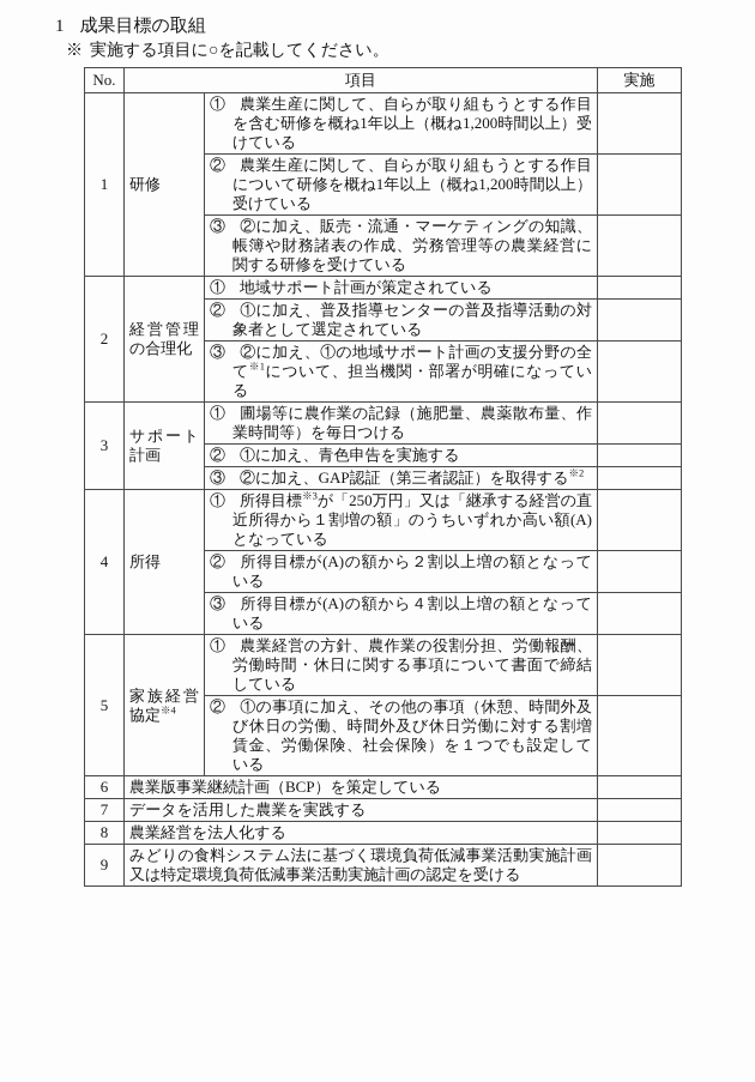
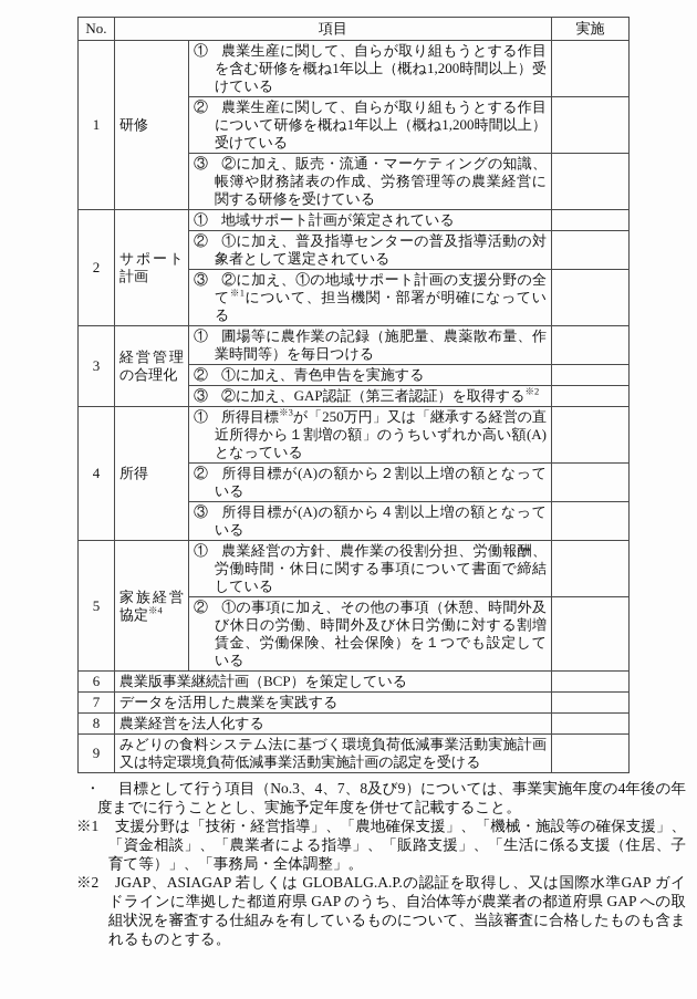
- 1 成果目標の取組
- ※ 実施する項目に○を記載してください。
  No.	項目	実施
  1	研修	① 農業生産に関して、自らが取り組もうとする作目を含む研修を概ね1年以上（概ね1,200時間以上）受けている
  ② 農業生産に関して、自らが取り組もうとする作目について研修を概ね1年以上（概ね1,200時間以上）受けている
  ③ ②に加え、販売・流通・マーケティングの知識、帳簿や財務諸表の作成、労務管理等の農業経営に関する研修を受けている
- 2	経営管理の合理化	① 地域サポート計画が策定されている
+ 2	サポート計画	① 地域サポート計画が策定されている
  ② ①に加え、普及指導センターの普及指導活動の対象者として選定されている
  ③ ②に加え、①の地域サポート計画の支援分野の全て※1について、担当機関・部署が明確になっている
- 3	サポート計画	① 圃場等に農作業の記録（施肥量、農薬散布量、作業時間等）を毎日つける
+ 3	経営管理の合理化	① 圃場等に農作業の記録（施肥量、農薬散布量、作業時間等）を毎日つける
  ② ①に加え、青色申告を実施する
  ③ ②に加え、GAP認証（第三者認証）を取得する※2
  4	所得	① 所得目標※3が「250万円」又は「継承する経営の直近所得から１割増の額」のうちいずれか高い額(A)となっている
  ② 所得目標が(A)の額から２割以上増の額となっている
  ③ 所得目標が(A)の額から４割以上増の額となっている
  5	家族経営協定※4	① 農業経営の方針、農作業の役割分担、労働報酬、労働時間・休日に関する事項について書面で締結している
  ② ①の事項に加え、その他の事項（休憩、時間外及び休日の労働、時間外及び休日労働に対する割増賃金、労働保険、社会保険）を１つでも設定している
  6	農業版事業継続計画（BCP）を策定している
  7	データを活用した農業を実践する
  8	農業経営を法人化する
  9	みどりの食料システム法に基づく環境負荷低減事業活動実施計画又は特定環境負荷低減事業活動実施計画の認定を受ける
+ ・ 目標として行う項目（No.3、4、7、8及び9）については、事業実施年度の4年後の年度までに行うこととし、実施予定年度を併せて記載すること。
+ ※1 支援分野は「技術・経営指導」、「農地確保支援」、「機械・施設等の確保支援」、「資金相談」、「農業者による指導」、「販路支援」、「生活に係る支援（住居、子育て等）」、「事務局・全体調整」。
+ ※2 JGAP、ASIAGAP 若しくは GLOBALG.A.P.の認証を取得し、又は国際水準GAP ガイドラインに準拠した都道府県 GAP のうち、自治体等が農業者の都道府県 GAP への取組状況を審査する仕組みを有しているものについて、当該審査に合格したものも含まれるものとする。
